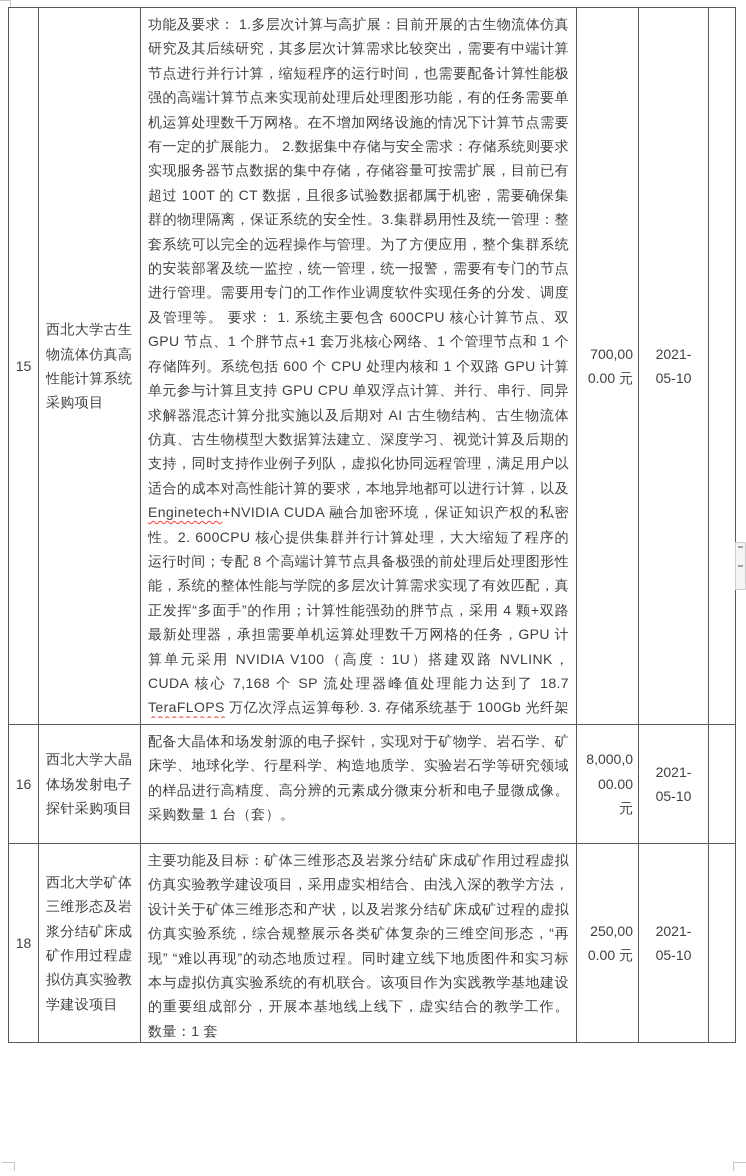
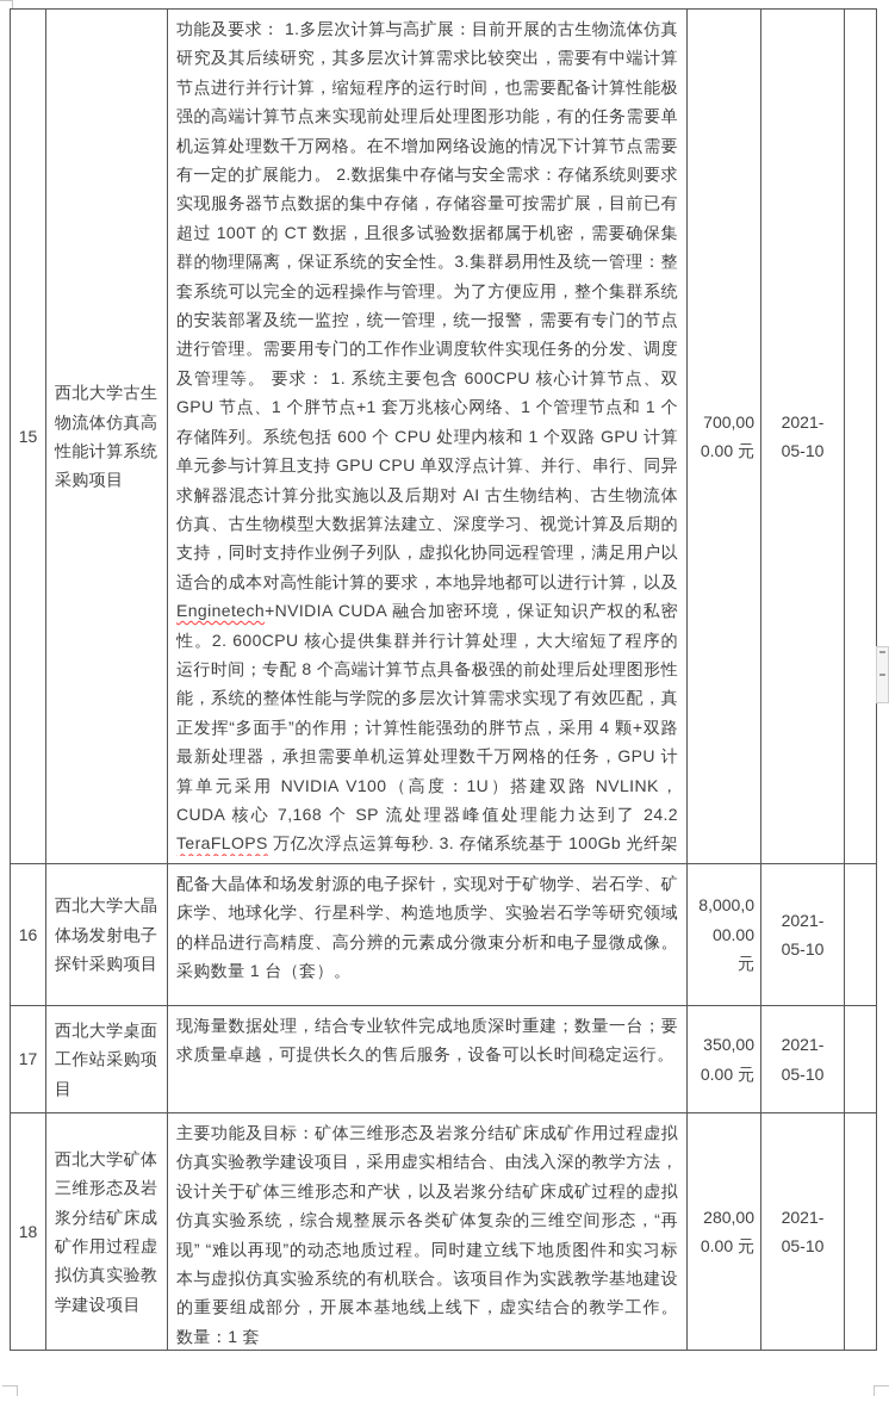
- 15	西北大学古生物流体仿真高性能计算系统采购项目	功能及要求： 1.多层次计算与高扩展：目前开展的古生物流体仿真研究及其后续研究，其多层次计算需求比较突出，需要有中端计算节点进行并行计算，缩短程序的运行时间，也需要配备计算性能极强的高端计算节点来实现前处理后处理图形功能，有的任务需要单机运算处理数千万网格。在不增加网络设施的情况下计算节点需要有一定的扩展能力。 2.数据集中存储与安全需求：存储系统则要求实现服务器节点数据的集中存储，存储容量可按需扩展，目前已有超过 100T 的 CT 数据，且很多试验数据都属于机密，需要确保集群的物理隔离，保证系统的安全性。3.集群易用性及统一管理：整套系统可以完全的远程操作与管理。为了方便应用，整个集群系统的安装部署及统一监控，统一管理，统一报警，需要有专门的节点进行管理。需要用专门的工作作业调度软件实现任务的分发、调度及管理等。 要求： 1. 系统主要包含 600CPU 核心计算节点、双 GPU 节点、1 个胖节点+1 套万兆核心网络、1 个管理节点和 1 个存储阵列。系统包括 600 个 CPU 处理内核和 1 个双路 GPU 计算单元参与计算且支持 GPU CPU 单双浮点计算、并行、串行、同异求解器混态计算分批实施以及后期对 AI 古生物结构、古生物流体仿真、古生物模型大数据算法建立、深度学习、视觉计算及后期的支持，同时支持作业例子列队，虚拟化协同远程管理，满足用户以适合的成本对高性能计算的要求，本地异地都可以进行计算，以及 Enginetech+NVIDIA CUDA 融合加密环境，保证知识产权的私密性。2. 600CPU 核心提供集群并行计算处理，大大缩短了程序的运行时间；专配 8 个高端计算节点具备极强的前处理后处理图形性能，系统的整体性能与学院的多层次计算需求实现了有效匹配，真正发挥“多面手”的作用；计算性能强劲的胖节点，采用 4 颗+双路最新处理器，承担需要单机运算处理数千万网格的任务，GPU 计算单元采用 NVIDIA V100（高度：1U）搭建双路 NVLINK，CUDA 核心 7,168 个 SP 流处理器峰值处理能力达到了 18.7 TeraFLOPS 万亿次浮点运算每秒. 3. 存储系统基于 100Gb 光纤架	700,000.00 元	2021-05-10
+ 15	西北大学古生物流体仿真高性能计算系统采购项目	功能及要求： 1.多层次计算与高扩展：目前开展的古生物流体仿真研究及其后续研究，其多层次计算需求比较突出，需要有中端计算节点进行并行计算，缩短程序的运行时间，也需要配备计算性能极强的高端计算节点来实现前处理后处理图形功能，有的任务需要单机运算处理数千万网格。在不增加网络设施的情况下计算节点需要有一定的扩展能力。 2.数据集中存储与安全需求：存储系统则要求实现服务器节点数据的集中存储，存储容量可按需扩展，目前已有超过 100T 的 CT 数据，且很多试验数据都属于机密，需要确保集群的物理隔离，保证系统的安全性。3.集群易用性及统一管理：整套系统可以完全的远程操作与管理。为了方便应用，整个集群系统的安装部署及统一监控，统一管理，统一报警，需要有专门的节点进行管理。需要用专门的工作作业调度软件实现任务的分发、调度及管理等。 要求： 1. 系统主要包含 600CPU 核心计算节点、双 GPU 节点、1 个胖节点+1 套万兆核心网络、1 个管理节点和 1 个存储阵列。系统包括 600 个 CPU 处理内核和 1 个双路 GPU 计算单元参与计算且支持 GPU CPU 单双浮点计算、并行、串行、同异求解器混态计算分批实施以及后期对 AI 古生物结构、古生物流体仿真、古生物模型大数据算法建立、深度学习、视觉计算及后期的支持，同时支持作业例子列队，虚拟化协同远程管理，满足用户以适合的成本对高性能计算的要求，本地异地都可以进行计算，以及 Enginetech+NVIDIA CUDA 融合加密环境，保证知识产权的私密性。2. 600CPU 核心提供集群并行计算处理，大大缩短了程序的运行时间；专配 8 个高端计算节点具备极强的前处理后处理图形性能，系统的整体性能与学院的多层次计算需求实现了有效匹配，真正发挥“多面手”的作用；计算性能强劲的胖节点，采用 4 颗+双路最新处理器，承担需要单机运算处理数千万网格的任务，GPU 计算单元采用 NVIDIA V100（高度：1U）搭建双路 NVLINK，CUDA 核心 7,168 个 SP 流处理器峰值处理能力达到了 24.2 TeraFLOPS 万亿次浮点运算每秒. 3. 存储系统基于 100Gb 光纤架	700,000.00 元	2021-05-10
  16	西北大学大晶体场发射电子探针采购项目	配备大晶体和场发射源的电子探针，实现对于矿物学、岩石学、矿床学、地球化学、行星科学、构造地质学、实验岩石学等研究领域的样品进行高精度、高分辨的元素成分微束分析和电子显微成像。采购数量 1 台（套）。	8,000,000.00 元	2021-05-10
+ 17	西北大学桌面工作站采购项目	现海量数据处理，结合专业软件完成地质深时重建；数量一台；要求质量卓越，可提供长久的售后服务，设备可以长时间稳定运行。	350,000.00 元	2021-05-10
- 18	西北大学矿体三维形态及岩浆分结矿床成矿作用过程虚拟仿真实验教学建设项目	主要功能及目标：矿体三维形态及岩浆分结矿床成矿作用过程虚拟仿真实验教学建设项目，采用虚实相结合、由浅入深的教学方法，设计关于矿体三维形态和产状，以及岩浆分结矿床成矿过程的虚拟仿真实验系统，综合规整展示各类矿体复杂的三维空间形态，“再现” “难以再现”的动态地质过程。同时建立线下地质图件和实习标本与虚拟仿真实验系统的有机联合。该项目作为实践教学基地建设的重要组成部分，开展本基地线上线下，虚实结合的教学工作。 数量：1 套	250,000.00 元	2021-05-10
+ 18	西北大学矿体三维形态及岩浆分结矿床成矿作用过程虚拟仿真实验教学建设项目	主要功能及目标：矿体三维形态及岩浆分结矿床成矿作用过程虚拟仿真实验教学建设项目，采用虚实相结合、由浅入深的教学方法，设计关于矿体三维形态和产状，以及岩浆分结矿床成矿过程的虚拟仿真实验系统，综合规整展示各类矿体复杂的三维空间形态，“再现” “难以再现”的动态地质过程。同时建立线下地质图件和实习标本与虚拟仿真实验系统的有机联合。该项目作为实践教学基地建设的重要组成部分，开展本基地线上线下，虚实结合的教学工作。 数量：1 套	280,000.00 元	2021-05-10
